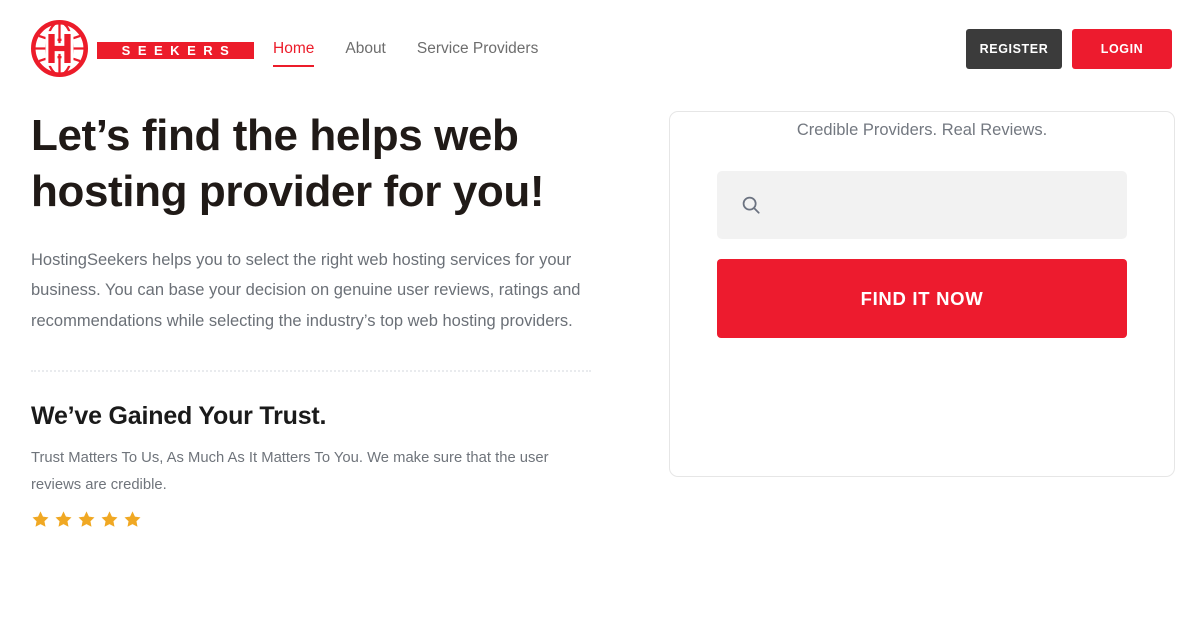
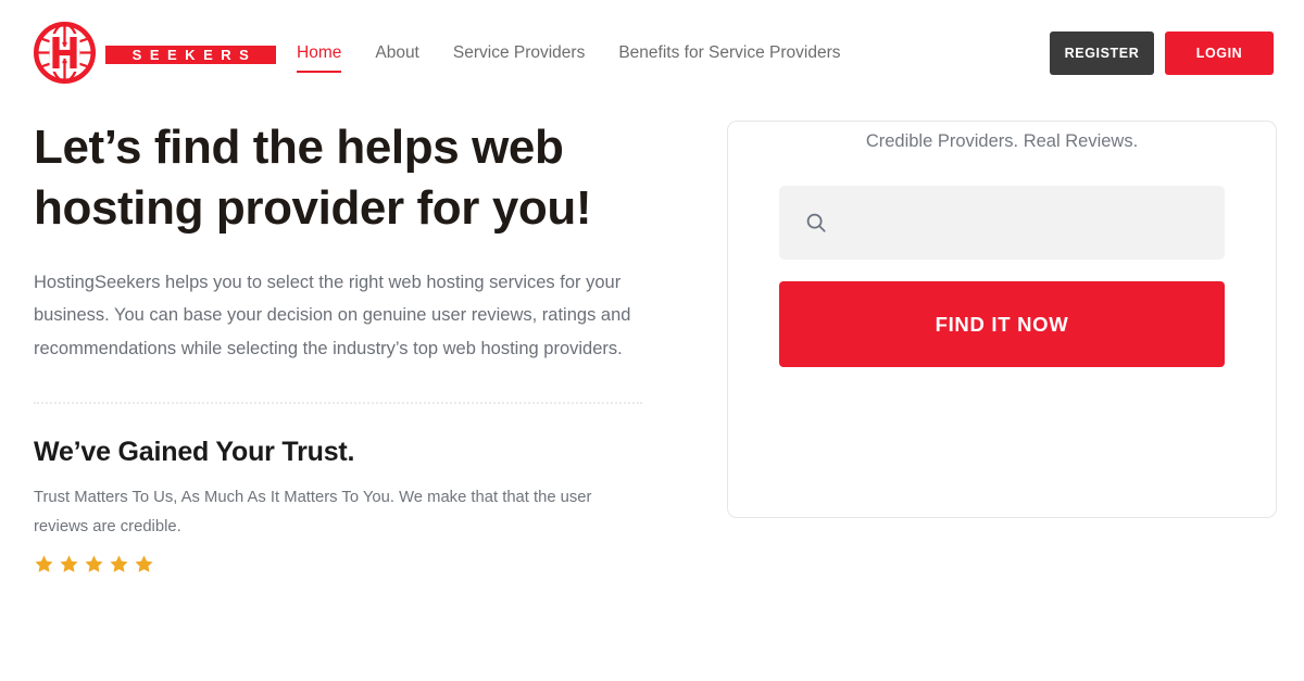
  SEEKERS
  Home
  About
  Service Providers
+ Benefits for Service Providers
  REGISTER
  LOGIN
  Let’s find the helps web hosting provider for you!
  HostingSeekers helps you to select the right web hosting services for your business. You can base your decision on genuine user reviews, ratings and recommendations while selecting the industry’s top web hosting providers.
  We’ve Gained Your Trust.
- Trust Matters To Us, As Much As It Matters To You. We make sure that the user reviews are credible.
+ Trust Matters To Us, As Much As It Matters To You. We make that that the user reviews are credible.
  Credible Providers. Real Reviews.
  FIND IT NOW
